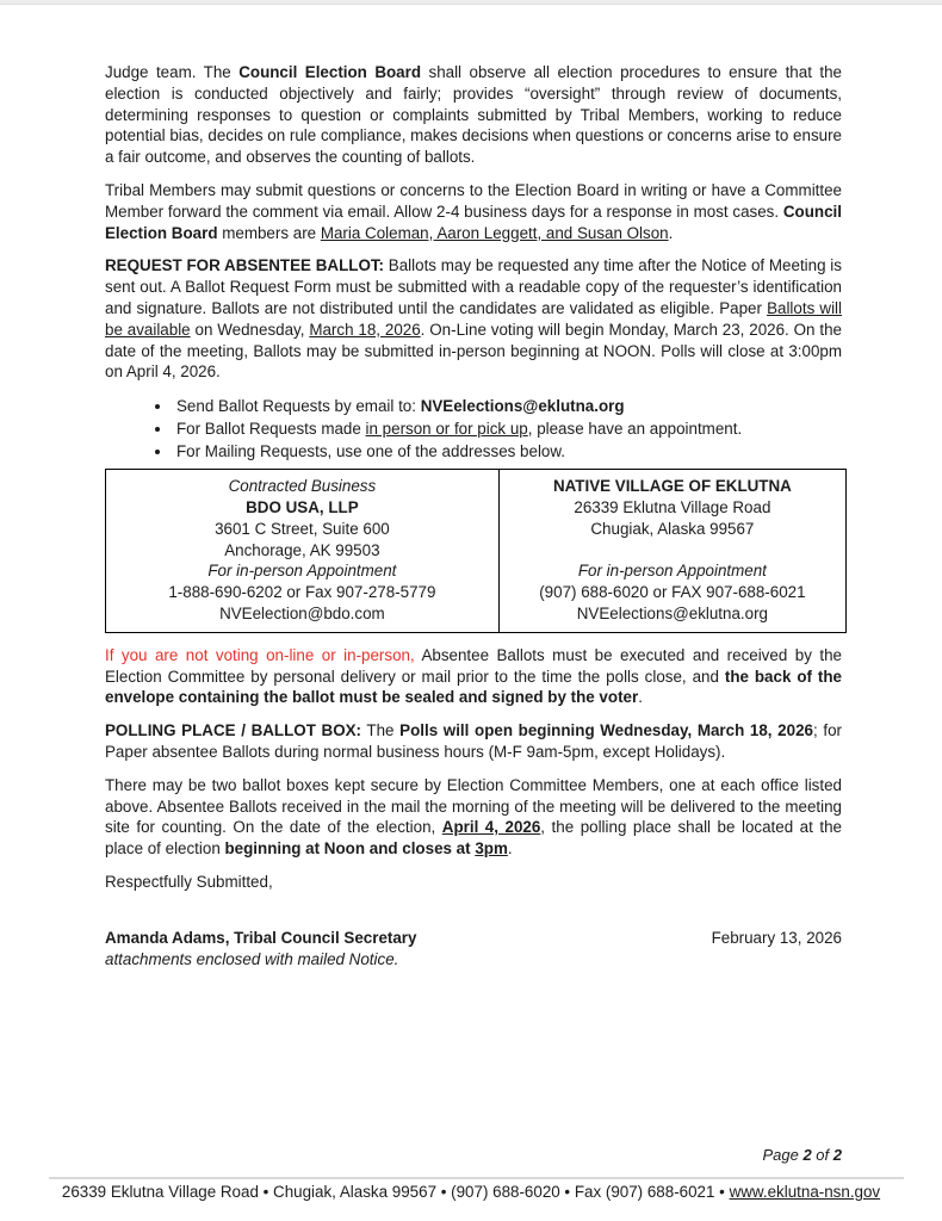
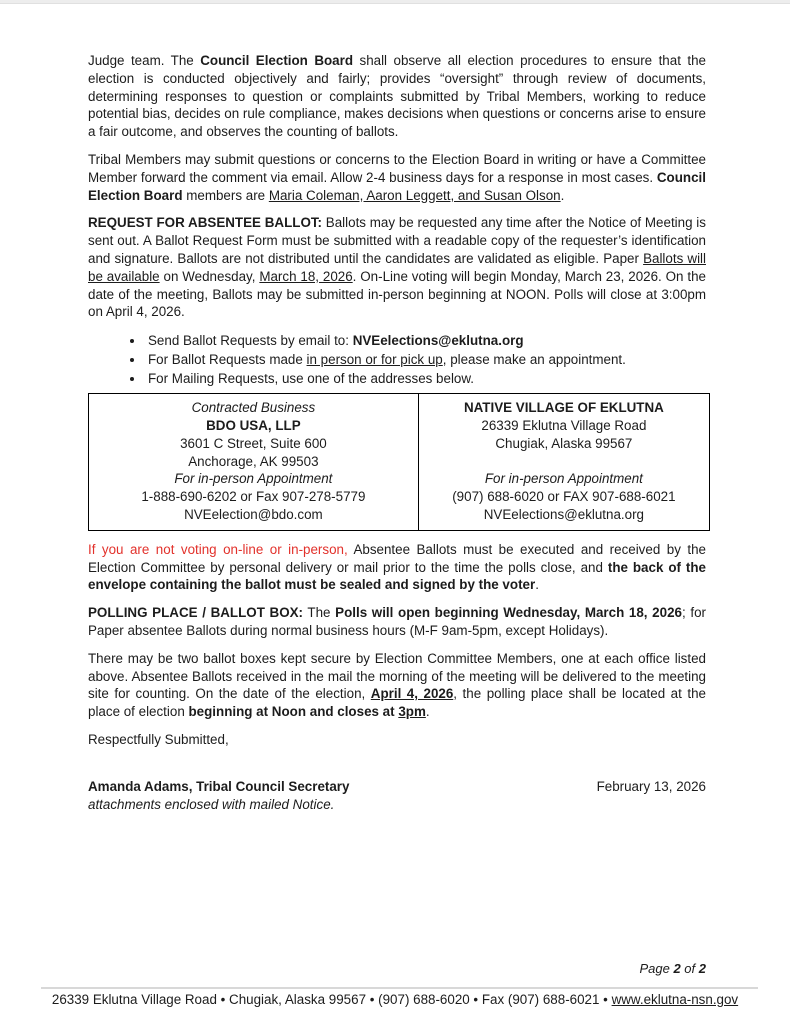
  Judge team. The Council Election Board shall observe all election procedures to ensure that the election is conducted objectively and fairly; provides “oversight” through review of documents, determining responses to question or complaints submitted by Tribal Members, working to reduce potential bias, decides on rule compliance, makes decisions when questions or concerns arise to ensure a fair outcome, and observes the counting of ballots.
  Tribal Members may submit questions or concerns to the Election Board in writing or have a Committee Member forward the comment via email. Allow 2-4 business days for a response in most cases. Council Election Board members are Maria Coleman, Aaron Leggett, and Susan Olson.
  REQUEST FOR ABSENTEE BALLOT: Ballots may be requested any time after the Notice of Meeting is sent out. A Ballot Request Form must be submitted with a readable copy of the requester’s identification and signature. Ballots are not distributed until the candidates are validated as eligible. Paper Ballots will be available on Wednesday, March 18, 2026. On-Line voting will begin Monday, March 23, 2026. On the date of the meeting, Ballots may be submitted in-person beginning at NOON. Polls will close at 3:00pm on April 4, 2026.
  Send Ballot Requests by email to: NVEelections@eklutna.org
- For Ballot Requests made in person or for pick up, please have an appointment.
+ For Ballot Requests made in person or for pick up, please make an appointment.
  For Mailing Requests, use one of the addresses below.
  Contracted Business BDO USA, LLP 3601 C Street, Suite 600 Anchorage, AK 99503 For in-person Appointment 1-888-690-6202 or Fax 907-278-5779 NVEelection@bdo.com	NATIVE VILLAGE OF EKLUTNA 26339 Eklutna Village Road Chugiak, Alaska 99567 For in-person Appointment (907) 688-6020 or FAX 907-688-6021 NVEelections@eklutna.org
  If you are not voting on-line or in-person, Absentee Ballots must be executed and received by the Election Committee by personal delivery or mail prior to the time the polls close, and the back of the envelope containing the ballot must be sealed and signed by the voter.
  POLLING PLACE / BALLOT BOX: The Polls will open beginning Wednesday, March 18, 2026; for Paper absentee Ballots during normal business hours (M-F 9am-5pm, except Holidays).
  There may be two ballot boxes kept secure by Election Committee Members, one at each office listed above. Absentee Ballots received in the mail the morning of the meeting will be delivered to the meeting site for counting. On the date of the election, April 4, 2026, the polling place shall be located at the place of election beginning at Noon and closes at 3pm.
  Respectfully Submitted,
  Amanda Adams, Tribal Council Secretary
  February 13, 2026
  attachments enclosed with mailed Notice.
  Page 2 of 2
  26339 Eklutna Village Road • Chugiak, Alaska 99567 • (907) 688-6020 • Fax (907) 688-6021 • www.eklutna-nsn.gov
